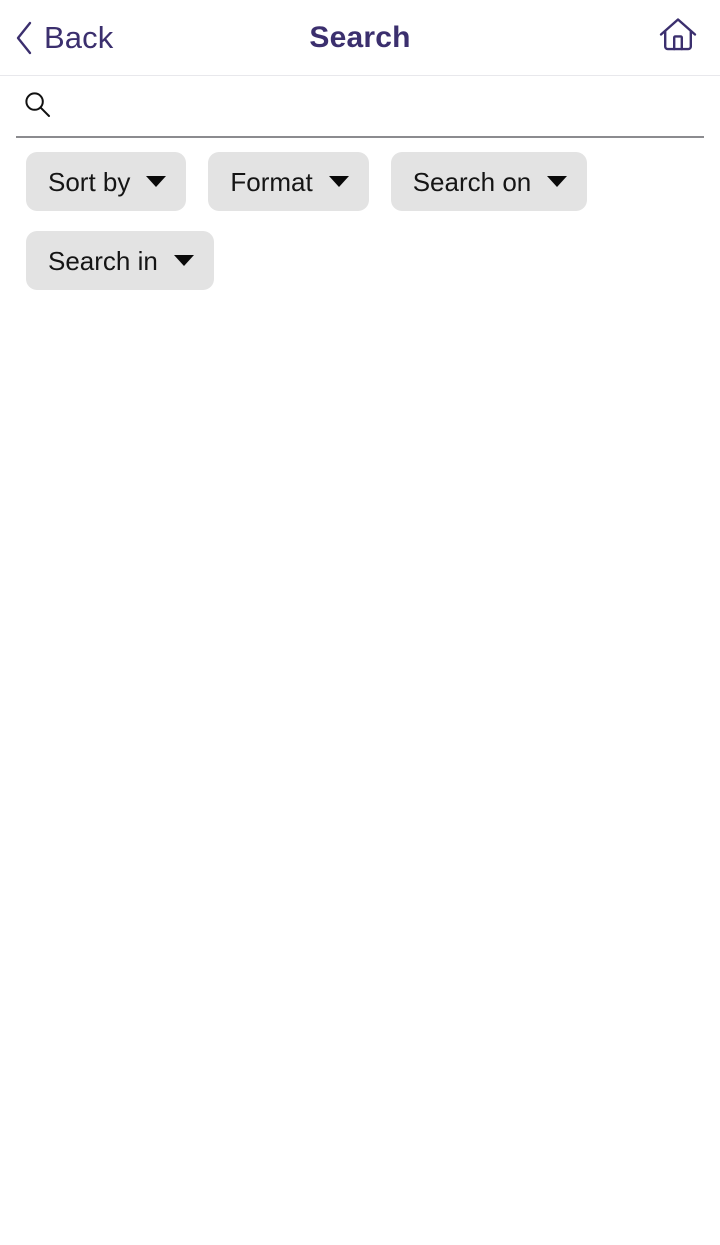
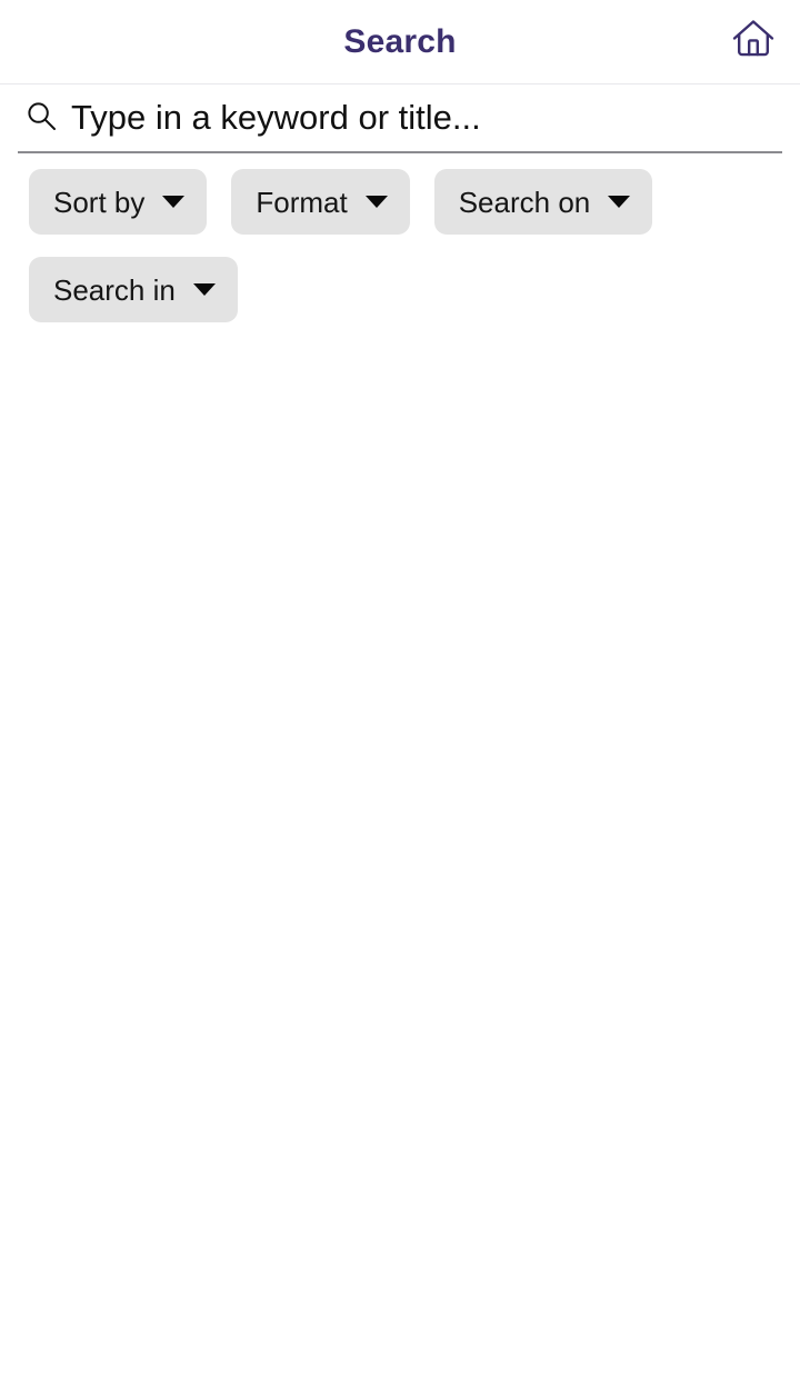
- Back
  Search
+ Type in a keyword or title...
  Sort by
  Format
  Search on
  Search in
